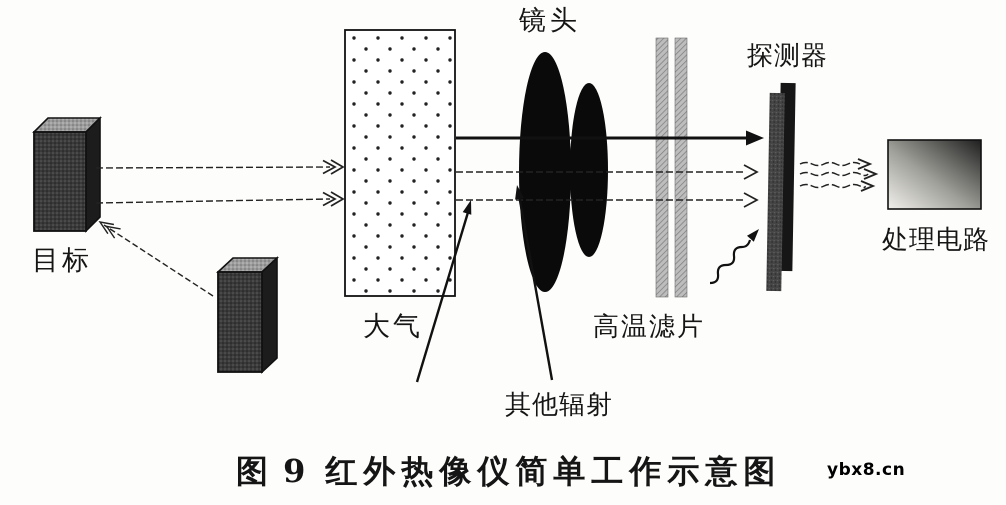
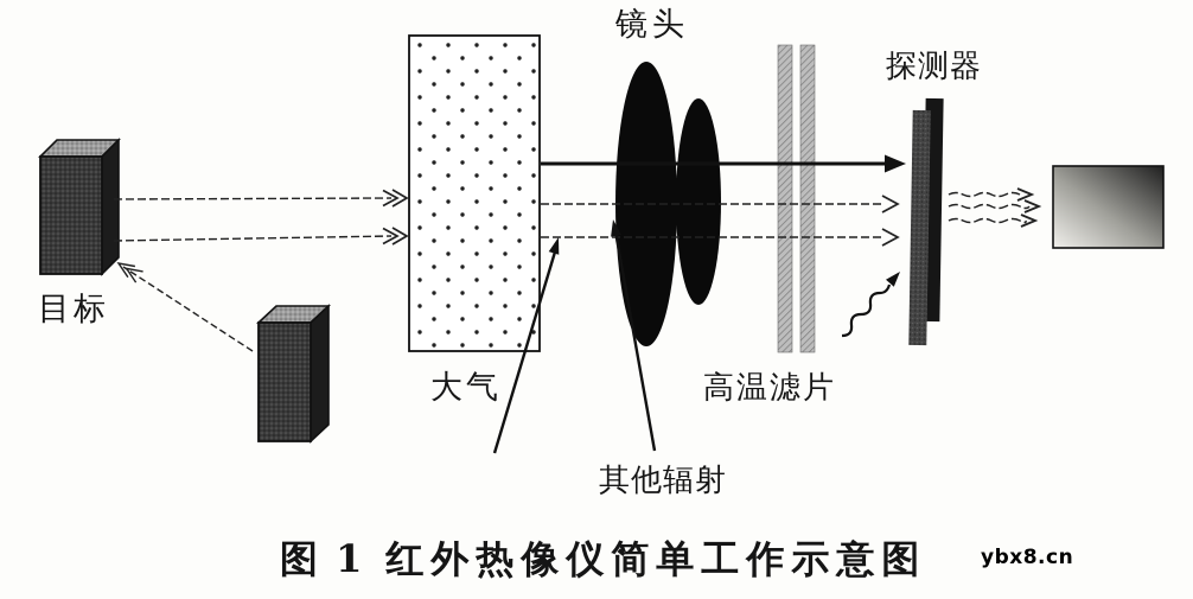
  镜头
  探测器
  目标
  大气
  其他辐射
  高温滤片
- 处理电路
- 图 9 红外热像仪简单工作示意图
+ 图 1 红外热像仪简单工作示意图
  ybx8.cn
